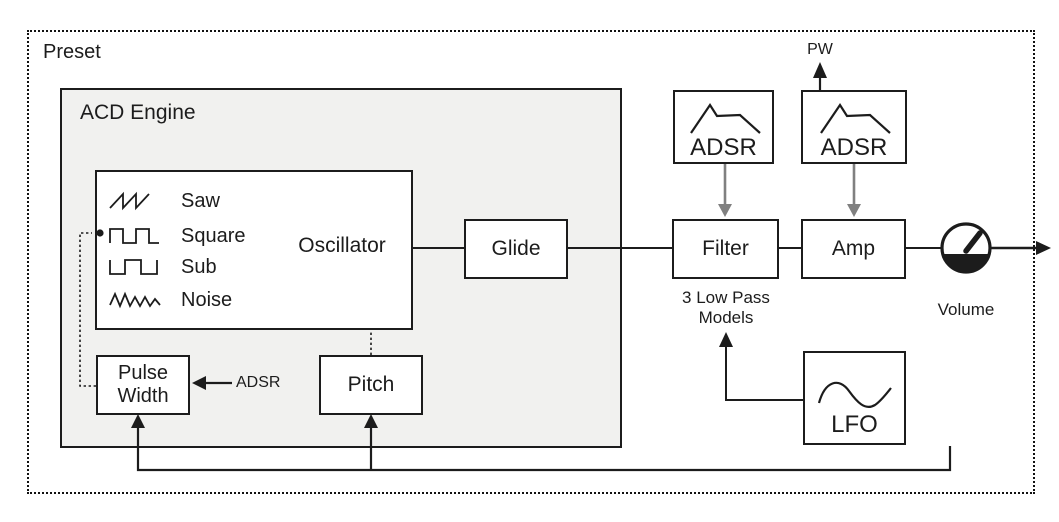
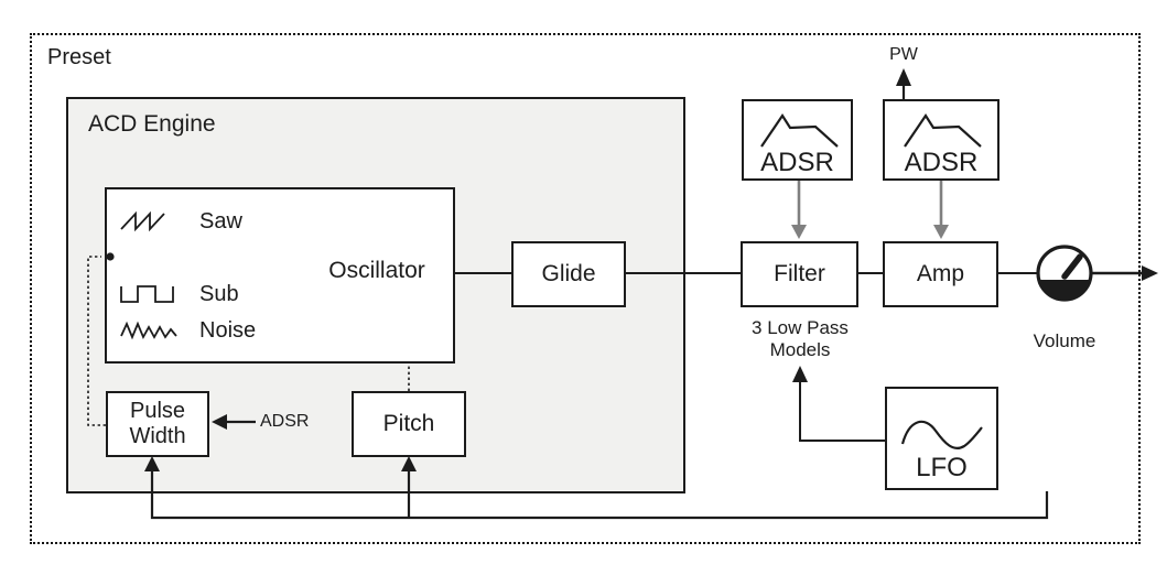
  Preset
  ACD Engine
  Saw
- Square
  Sub
  Noise
  Oscillator
  Glide
  Pulse
  Width
  ADSR
  Pitch
  Filter
  3 Low Pass
  Models
  Amp
  ADSR
  ADSR
  PW
  LFO
  Volume
